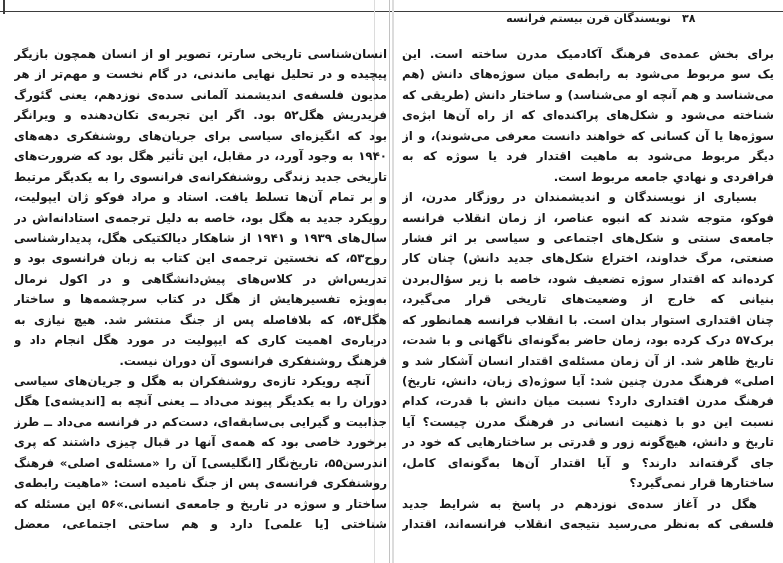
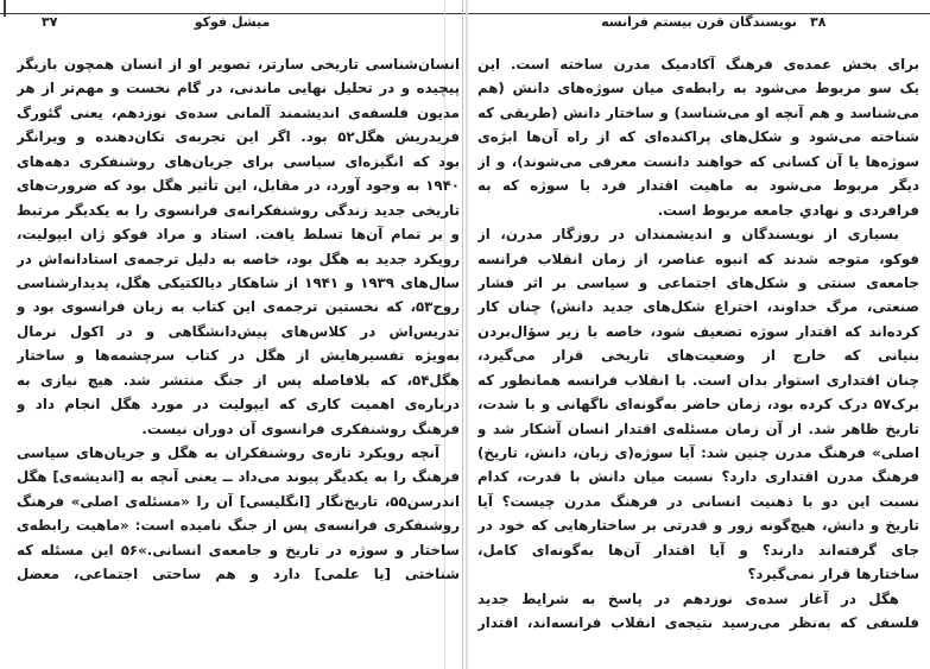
+ ۳۷
+ میشل فوکو
  انسان‌شناسی تاریخی سارتر، تصویر او از انسان همچون بازیگر
  پیچیده و در تحلیل نهایی ماندنی، در گام نخست و مهم‌تر از هر
  مدیون فلسفه‌ی اندیشمند آلمانی سده‌ی نوزدهم، یعنی گئورگ
  فریدریش هگل۵۲ بود. اگر این تجربه‌ی تکان‌دهنده و ویرانگر
  بود که انگیزه‌ای سیاسی برای جریان‌های روشنفکری دهه‌های
  ۱۹۴۰ به وجود آورد، در مقابل، این تأثیر هگل بود که ضرورت‌های
  تاریخی جدید زندگی روشنفکرانه‌ی فرانسوی را به یکدیگر مرتبط
  و بر تمام آن‌ها تسلط یافت. استاد و مراد فوکو ژان ایپولیت،
  رویکرد جدید به هگل بود، خاصه به دلیل ترجمه‌ی استادانه‌اش در
  سال‌های ۱۹۳۹ و ۱۹۴۱ از شاهکار دیالکتیکی هگل، پدیدارشناسی
  روح۵۳، که نخستین ترجمه‌ی این کتاب به زبان فرانسوی بود و
  تدریس‌اش در کلاس‌های پیش‌دانشگاهی و در اکول نرمال
  به‌ویژه تفسیرهایش از هگل در کتاب سرچشمه‌ها و ساختار
  هگل۵۴، که بلافاصله پس از جنگ منتشر شد. هیچ نیازی به
  درباره‌ی اهمیت کاری که ایپولیت در مورد هگل انجام داد و
  فرهنگ روشنفکری فرانسوی آن دوران نیست.
  آنچه رویکرد تازه‌ی روشنفکران به هگل و جریان‌های سیاسی
- دوران را به یکدیگر پیوند می‌داد ــ یعنی آنچه به [اندیشه‌ی] هگل
+ فرهنگ را به یکدیگر پیوند می‌داد ــ یعنی آنچه به [اندیشه‌ی] هگل
- جذابیت و گیرایی بی‌سابقه‌ای، دست‌کم در فرانسه می‌داد ــ طرز
- برخورد خاصی بود که همه‌ی آنها در قبال چیزی داشتند که پری
  اندرسن۵۵، تاریخ‌نگار [انگلیسی] آن را «مسئله‌ی اصلی» فرهنگ
  روشنفکری فرانسه‌ی پس از جنگ نامیده است: «ماهیت رابطه‌ی
  ساختار و سوژه در تاریخ و جامعه‌ی انسانی.»۵۶ این مسئله که
  شناختی [یا علمی] دارد و هم ساحتی اجتماعی، معضل
  ۳۸
  نویسندگان قرن بیستم فرانسه
  برای بخش عمده‌ی فرهنگ آکادمیک مدرن ساخته است. این
  یک سو مربوط می‌شود به رابطه‌ی میان سوژه‌های دانش (هم
  می‌شناسد و هم آنچه او می‌شناسد) و ساختار دانش (طریقی که
  شناخته می‌شود و شکل‌های پراکنده‌ای که از راه آن‌ها ابژه‌ی
  سوژه‌ها یا آن کسانی که خواهند دانست معرفی می‌شوند)، و از
  دیگر مربوط می‌شود به ماهیت اقتدار فرد یا سوژه که به
  فرافردی و نهادیِ جامعه مربوط است.
  بسیاری از نویسندگان و اندیشمندان در روزگار مدرن، از
  فوکو، متوجه شدند که انبوه عناصر، از زمان انقلاب فرانسه
  جامعه‌ی سنتی و شکل‌های اجتماعی و سیاسی بر اثر فشار
  صنعتی، مرگ خداوند، اختراع شکل‌های جدید دانش) چنان کار
  کرده‌اند که اقتدار سوژه تضعیف شود، خاصه با زیر سؤال‌بردن
  بنیانی که خارج از وضعیت‌های تاریخی قرار می‌گیرد،
  چنان اقتداری استوار بدان است. با انقلاب فرانسه همانطور که
  برک۵۷ درک کرده بود، زمان حاضر به‌گونه‌ای ناگهانی و با شدت،
  تاریخ ظاهر شد. از آن زمان مسئله‌ی اقتدار انسان آشکار شد و
  اصلی» فرهنگ مدرن چنین شد: آیا سوژه(ی زبان، دانش، تاریخ)
  فرهنگ مدرن اقتداری دارد؟ نسبت میان دانش با قدرت، کدام
  نسبت این دو با ذهنیت انسانی در فرهنگ مدرن چیست؟ آیا
  تاریخ و دانش، هیچ‌گونه زور و قدرتی بر ساختارهایی که خود در
  جای گرفته‌اند دارند؟ و آیا اقتدار آن‌ها به‌گونه‌ای کامل،
  ساختارها قرار نمی‌گیرد؟
  هگل در آغاز سده‌ی نوزدهم در پاسخ به شرایط جدید
  فلسفی که به‌نظر می‌رسید نتیجه‌ی انقلاب فرانسه‌اند، اقتدار
